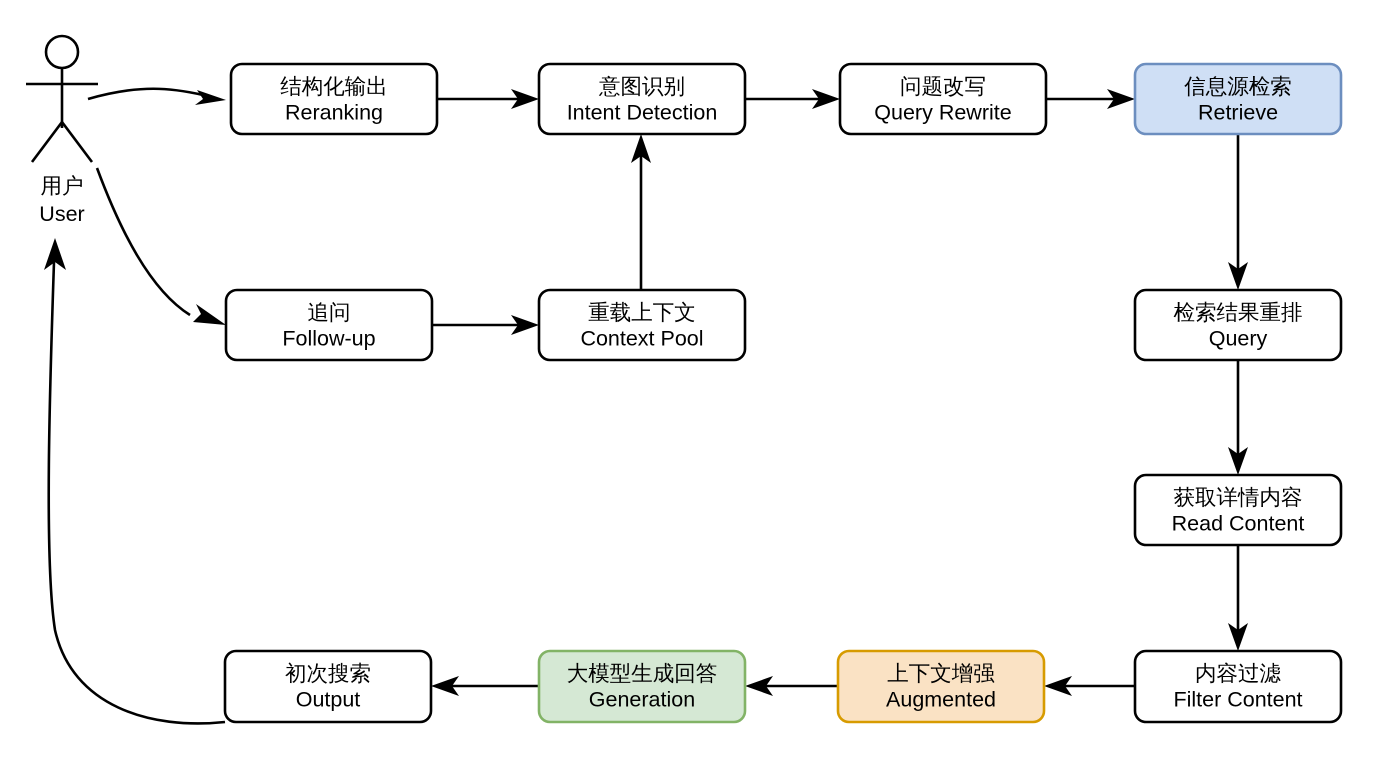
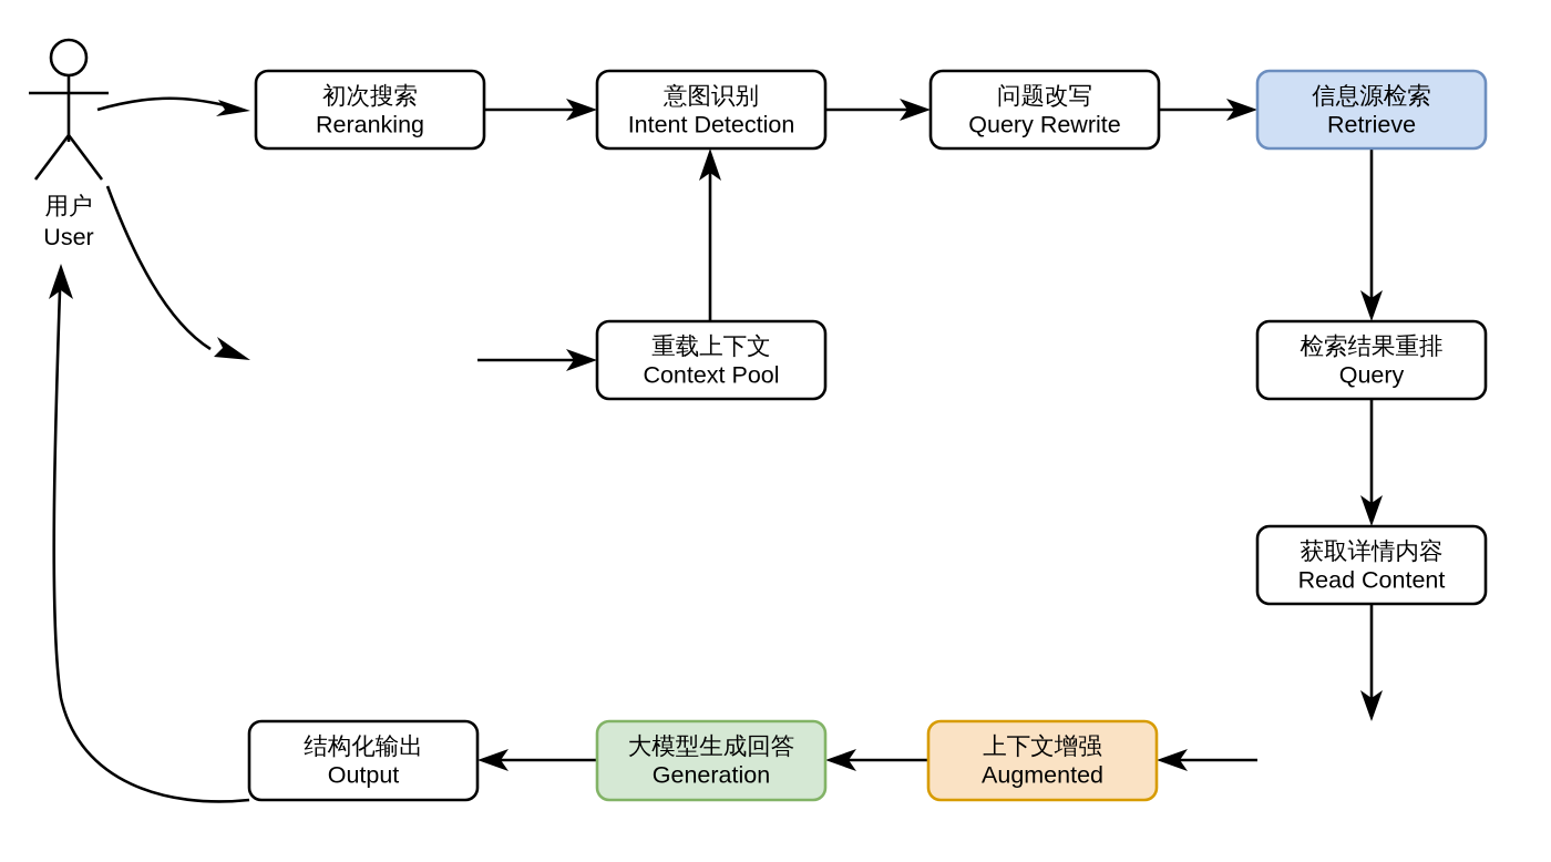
  用户
  User
- 结构化输出
+ 初次搜索
  Reranking
  意图识别
  Intent Detection
  问题改写
  Query Rewrite
  信息源检索
  Retrieve
- 追问
- Follow-up
  重载上下文
  Context Pool
  检索结果重排
  Query
  获取详情内容
  Read Content
- 内容过滤
- Filter Content
  上下文增强
  Augmented
  大模型生成回答
  Generation
- 初次搜索
+ 结构化输出
  Output
